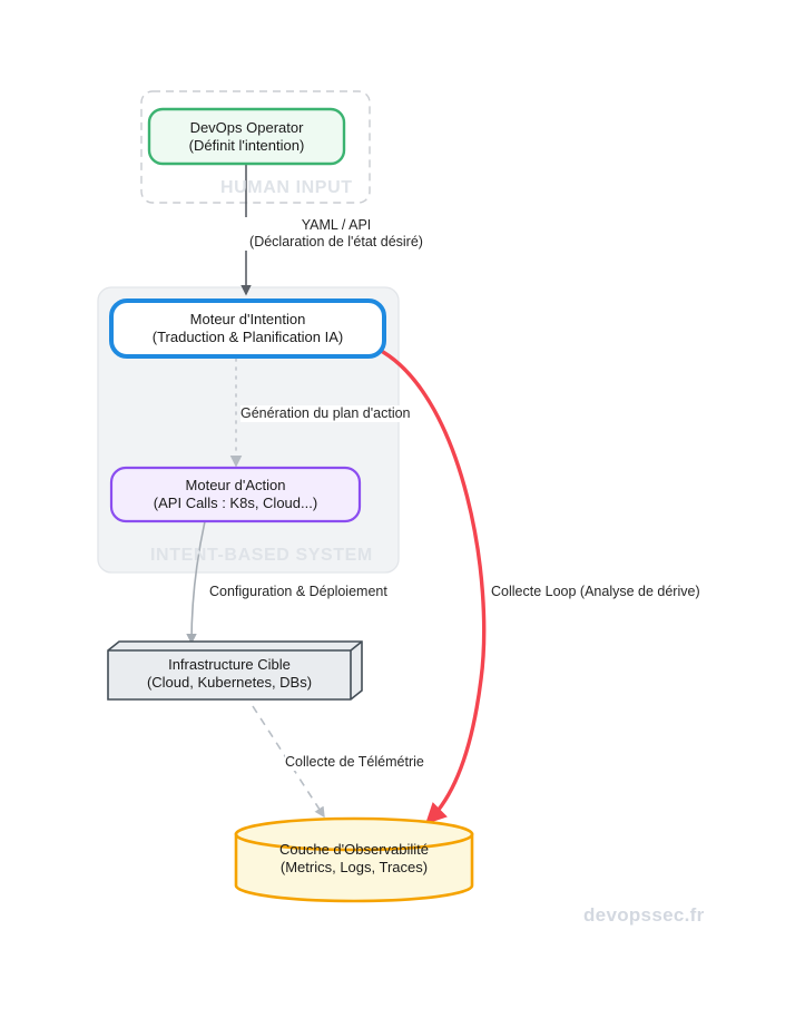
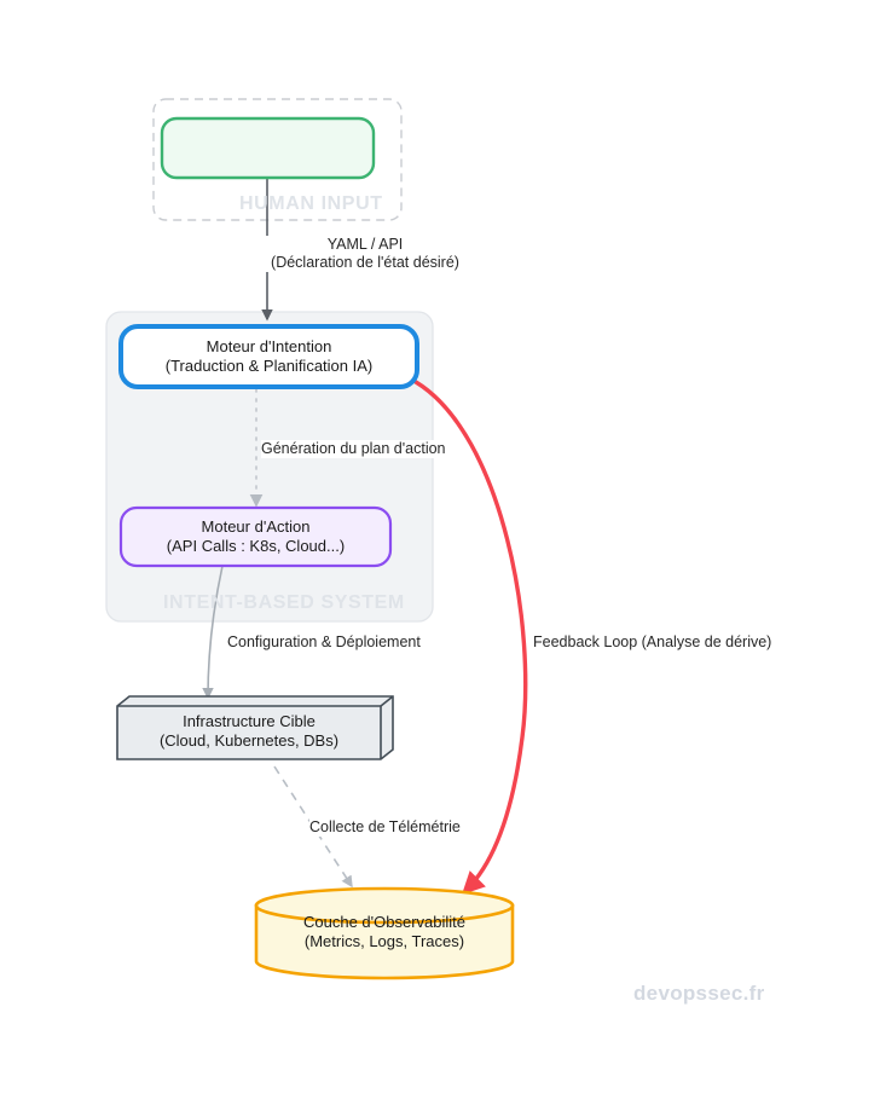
- DevOps Operator
- (Définit l'intention)
  Moteur d'Intention
  (Traduction & Planification IA)
  Moteur d'Action
  (API Calls : K8s, Cloud...)
  Infrastructure Cible
  (Cloud, Kubernetes, DBs)
  Couche d'Observabilité
  (Metrics, Logs, Traces)
  HUMAN INPUT
  INTENT-BASED SYSTEM
  YAML / API
  (Déclaration de l'état désiré)
  Génération du plan d'action
  Configuration & Déploiement
  Collecte de Télémétrie
- Collecte Loop (Analyse de dérive)
+ Feedback Loop (Analyse de dérive)
  devopssec.fr
